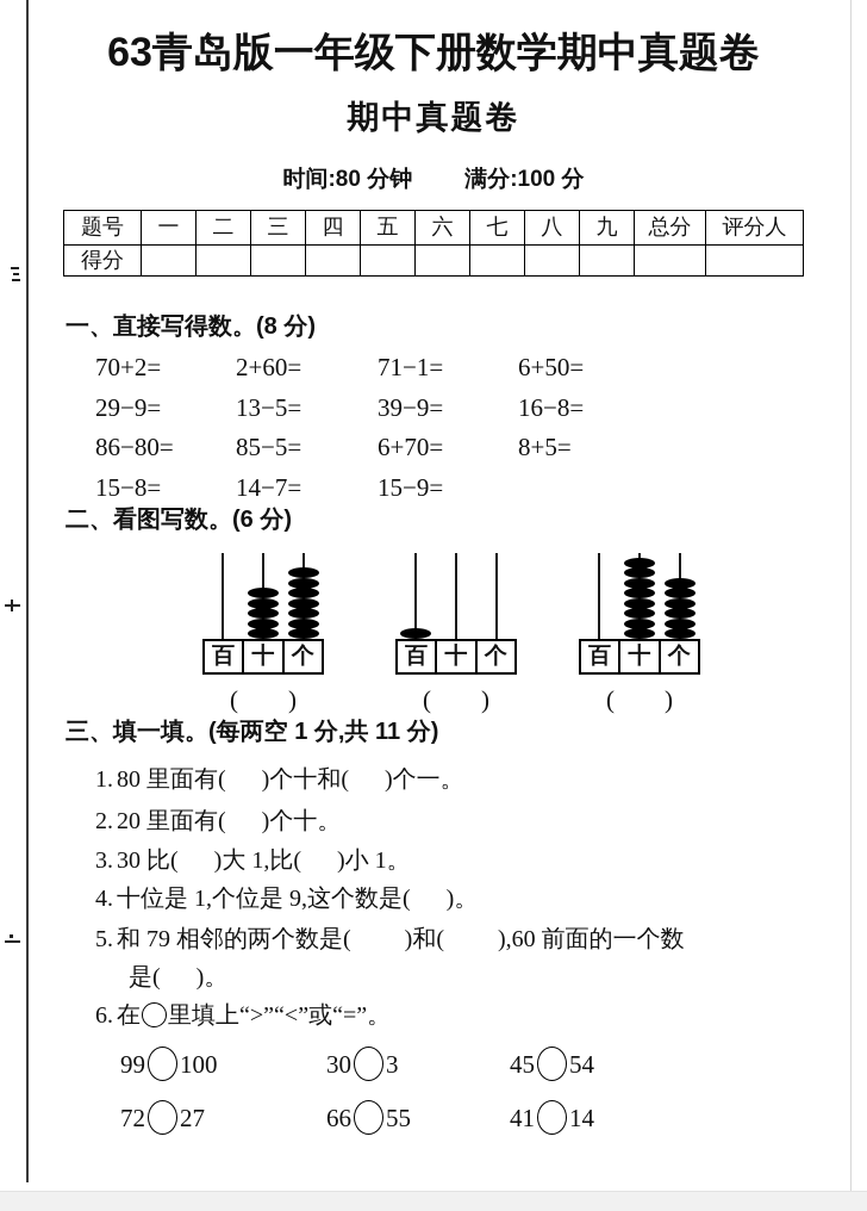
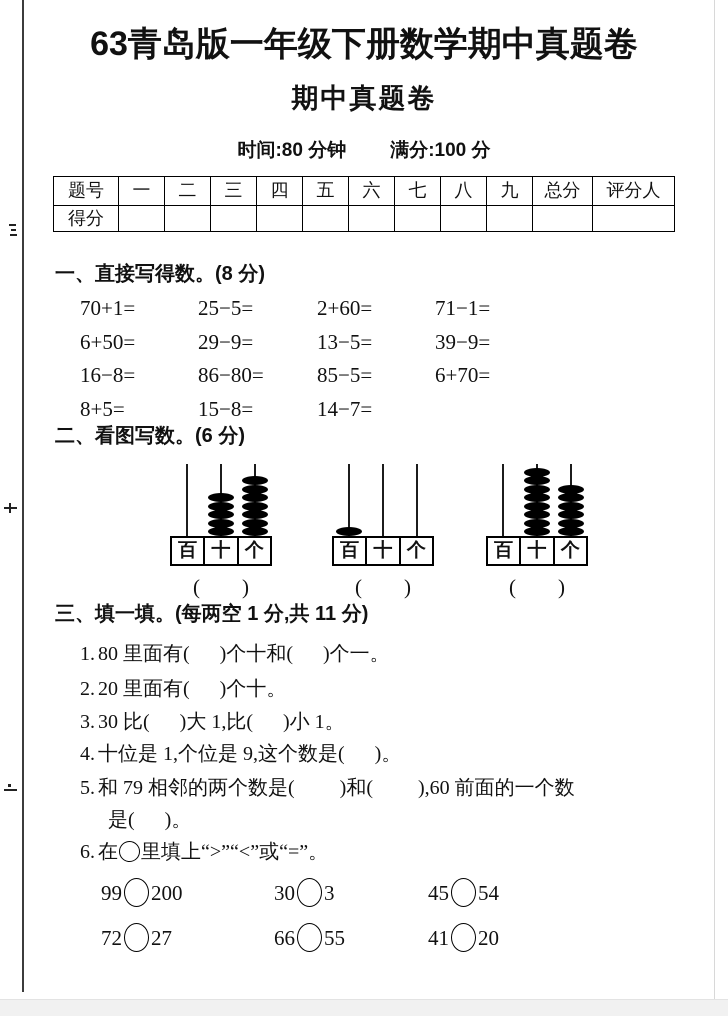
  63青岛版一年级下册数学期中真题卷
  期中真题卷
  时间:80 分钟 满分:100 分
  题号	一	二	三	四	五	六	七	八	九	总分	评分人
  得分
  一、直接写得数。(8 分)
- 70+2=
+ 70+1=
+ 25−5=
  2+60=
  71−1=
  6+50=
  29−9=
  13−5=
  39−9=
  16−8=
  86−80=
  85−5=
  6+70=
  8+5=
  15−8=
  14−7=
- 15−9=
  二、看图写数。(6 分)
  百
  十
  个
  ( )
  百
  十
  个
  ( )
  百
  十
  个
  ( )
  三、填一填。(每两空 1 分,共 11 分)
  1. 80 里面有( )个十和( )个一。
  2. 20 里面有( )个十。
  3. 30 比( )大 1,比( )小 1。
  4. 十位是 1,个位是 9,这个数是( )。
  5. 和 79 相邻的两个数是( )和( ),60 前面的一个数
  是( )。
  6. 在 里填上“>”“<”或“=”。
- 99 100
+ 99 200
  30 3
  45 54
  72 27
  66 55
- 41 14
+ 41 20
